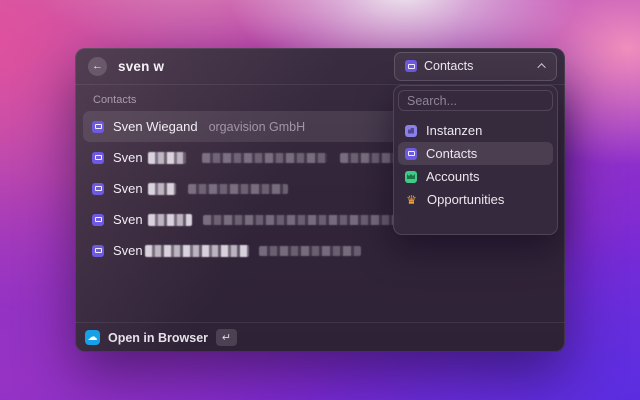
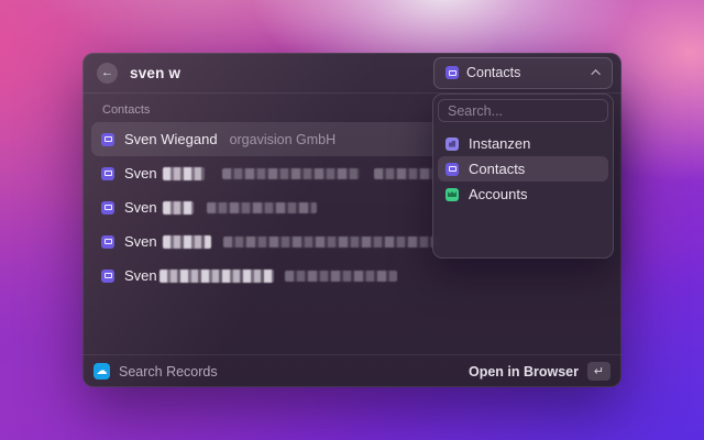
  ←
  sven w
  Contacts
  Contacts
  Sven Wiegand
  orgavision GmbH
  Sven
  Sven
  Sven
  Sven
  Search...
  Instanzen
  Contacts
  Accounts
- ♛
- Opportunities
  ☁
+ Search Records
  Open in Browser
  ↵
